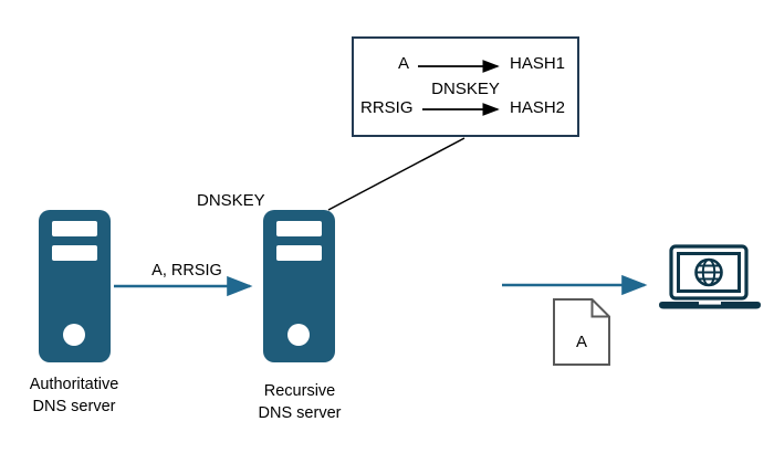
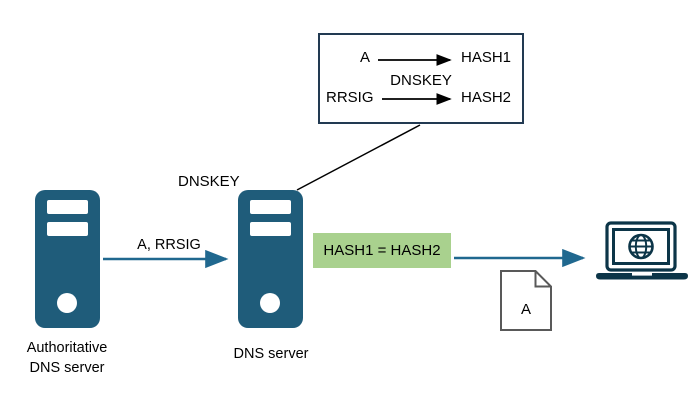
  A
  HASH1
  DNSKEY
  RRSIG
  HASH2
  Authoritative
  DNS server
  A, RRSIG
  DNSKEY
- Recursive
  DNS server
+ HASH1 = HASH2
  A
